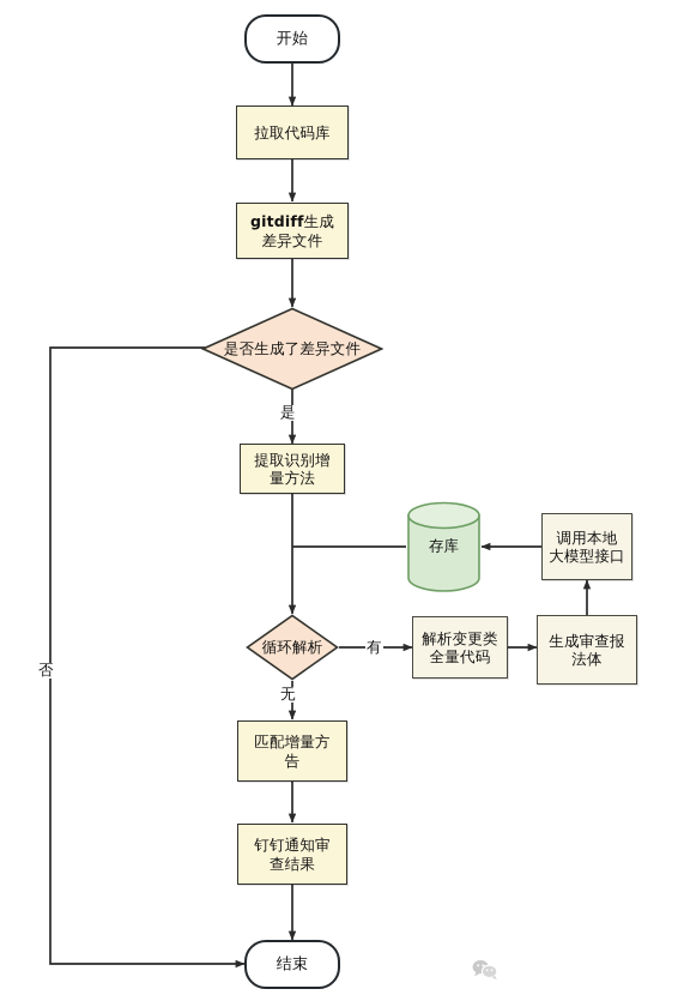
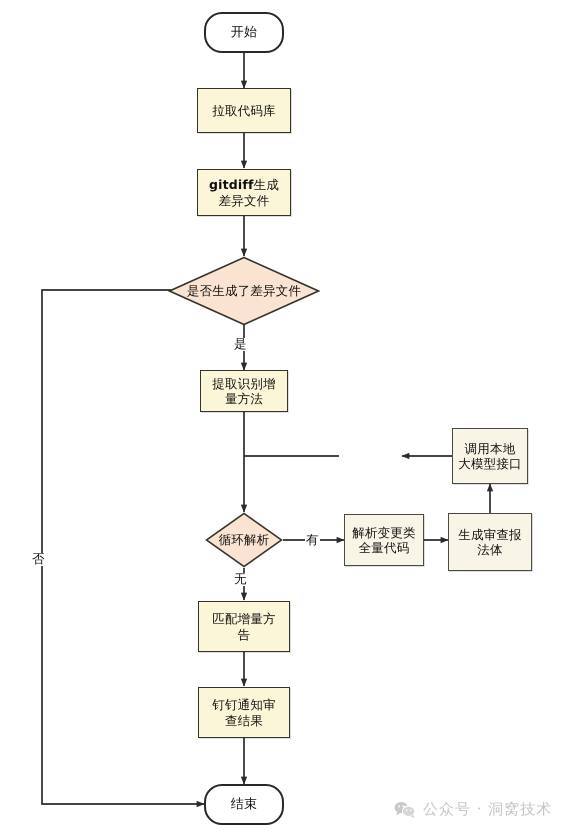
  开始
  拉取代码库
  gitdiff生成
  差异文件
  是否生成了差异文件
  提取识别增
  量方法
- 存库
  调用本地
  大模型接口
  循环解析
  解析变更类
  全量代码
  生成审查报
  法体
  匹配增量方
  告
  钉钉通知审
  查结果
  结束
  是
  否
  有
  无
+ 公众号 · 洞窝技术
